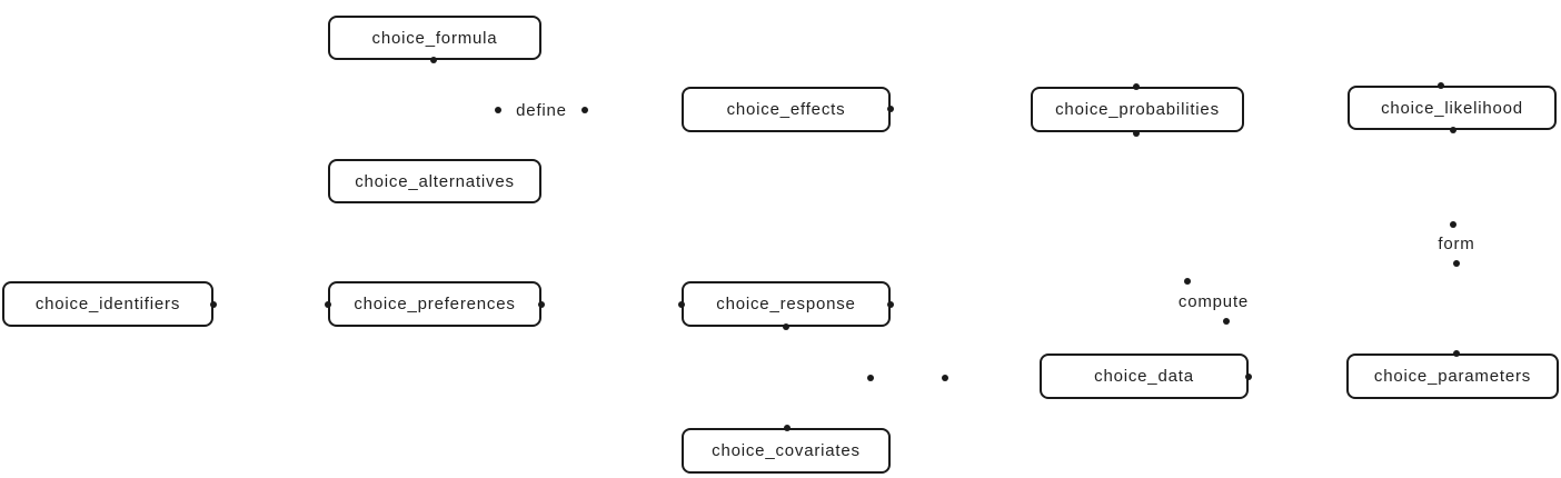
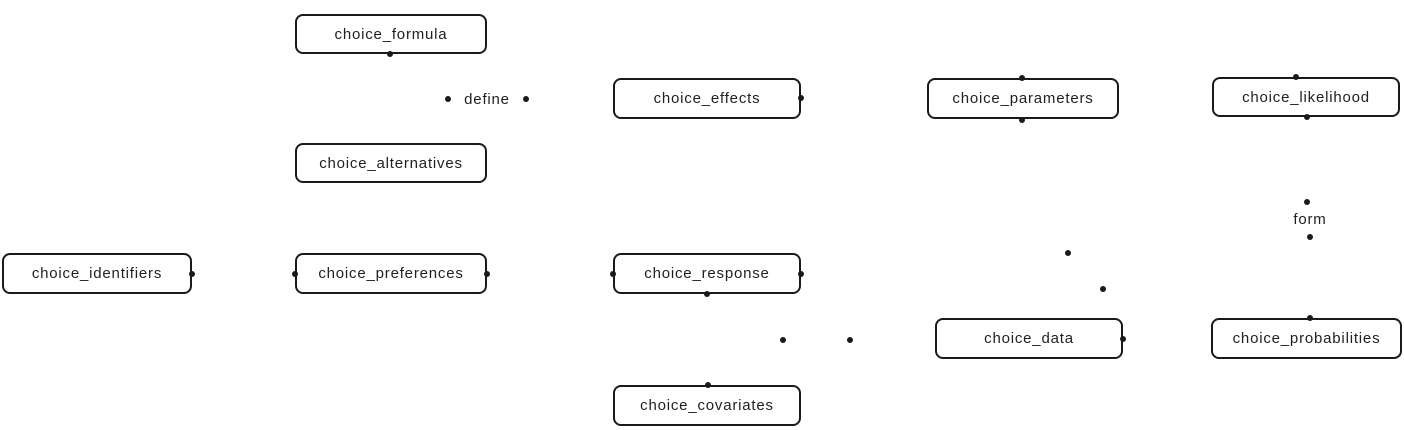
  choice_formula
  choice_effects
- choice_probabilities
+ choice_parameters
  choice_likelihood
  choice_alternatives
  choice_identifiers
  choice_preferences
  choice_response
  choice_data
- choice_parameters
+ choice_probabilities
  choice_covariates
  define
  form
- compute
